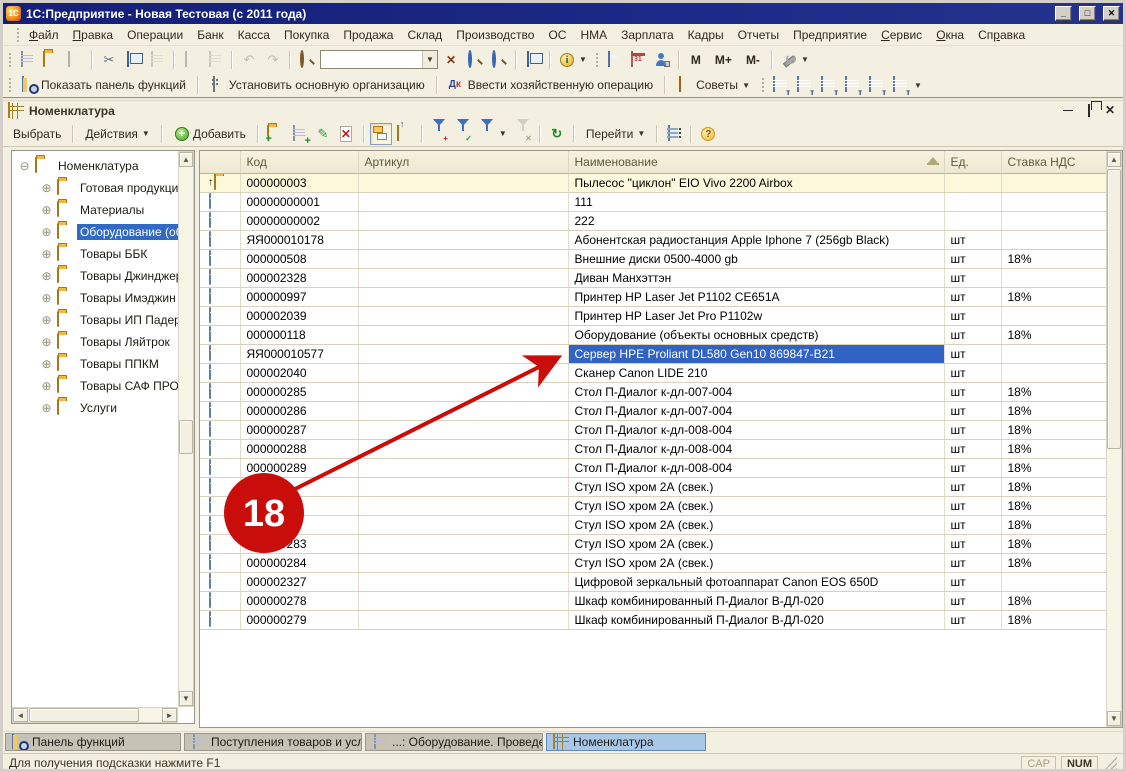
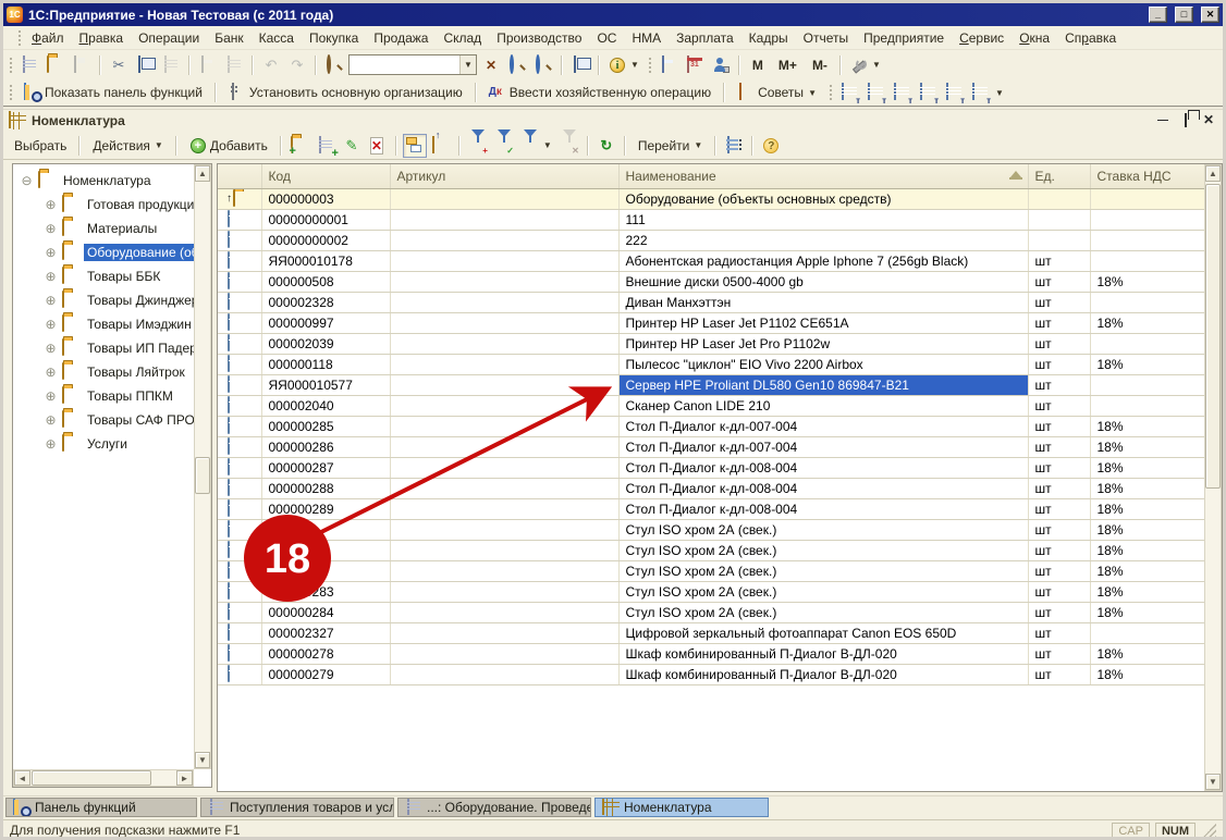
  1С
  1С:Предприятие - Новая Тестовая (с 2011 года)
  _
  □
  ✕
  Файл
  Правка
  Операции
  Банк
  Касса
  Покупка
  Продажа
  Склад
  Производство
  ОС
  НМА
  Зарплата
  Кадры
  Отчеты
  Предприятие
  Сервис
  Окна
  Справка
  ✂
  ↶
  ↷
  ▼
  ✕
  i
  ▼
  M
  M+
  M-
  ▼
  Показать панель функций
  Установить основную организацию
  Дк
  Ввести хозяйственную операцию
  Советы
  ▼
  ▼
  Номенклатура
  —
  ✕
  Выбрать
  Действия
  ▼
  +
  Добавить
  ✎
  ✕
  +
  ✓
  ▼
  ✕
  ↻
  Перейти
  ▼
  ?
  ⊖
  Номенклатура
  ⊕
  Готовая продукци
  ⊕
  Материалы
  ⊕
  Оборудование (о
  ⊕
  Товары ББК
  ⊕
  Товары Джиндже
  ⊕
  Товары Имэджин
  ⊕
  Товары ИП Паде
  ⊕
  Товары Ляйтрок
  ⊕
  Товары ППКМ
  ⊕
  Товары САФ ПРО
  ⊕
  Услуги
  ▲
  ▼
  ◄
  ►
  	Код	Артикул	Наименование	Ед.	Ставка НДС
- ↑	000000003		Пылесос "циклон" EIO Vivo 2200 Airbox
+ ↑	000000003		Оборудование (объекты основных средств)
  	00000000001		111
  	00000000002		222
  	ЯЯ000010178		Абонентская радиостанция Apple Iphone 7 (256gb Black)	шт
  	000000508		Внешние диски 0500-4000 gb	шт	18%
  	000002328		Диван Манхэттэн	шт
  	000000997		Принтер HP Laser Jet P1102 CE651A	шт	18%
  	000002039		Принтер HP Laser Jet Pro P1102w	шт
- 	000000118		Оборудование (объекты основных средств)	шт	18%
+ 	000000118		Пылесос "циклон" EIO Vivo 2200 Airbox	шт	18%
  	ЯЯ000010577		Сервер HPE Proliant DL580 Gen10 869847-B21	шт
  	000002040		Сканер Canon LIDE 210	шт
  	000000285		Стол П-Диалог к-дл-007-004	шт	18%
  	000000286		Стол П-Диалог к-дл-007-004	шт	18%
  	000000287		Стол П-Диалог к-дл-008-004	шт	18%
  	000000288		Стол П-Диалог к-дл-008-004	шт	18%
  	000000289		Стол П-Диалог к-дл-008-004	шт	18%
  			Стул ISO хром 2А (свек.)	шт	18%
  			Стул ISO хром 2А (свек.)	шт	18%
  			Стул ISO хром 2А (свек.)	шт	18%
  	83		Стул ISO хром 2А (свек.)	шт	18%
  	000000284		Стул ISO хром 2А (свек.)	шт	18%
  	000002327		Цифровой зеркальный фотоаппарат Canon EOS 650D	шт
  	000000278		Шкаф комбинированный П-Диалог В-ДЛ-020	шт	18%
  	000000279		Шкаф комбинированный П-Диалог В-ДЛ-020	шт	18%
  ▲
  ▼
  Панель функций
  Поступления товаров и усл
  ...: Оборудование. Проведе
  Номенклатура
  Для получения подсказки нажмите F1
  CAP
  NUM
  18
